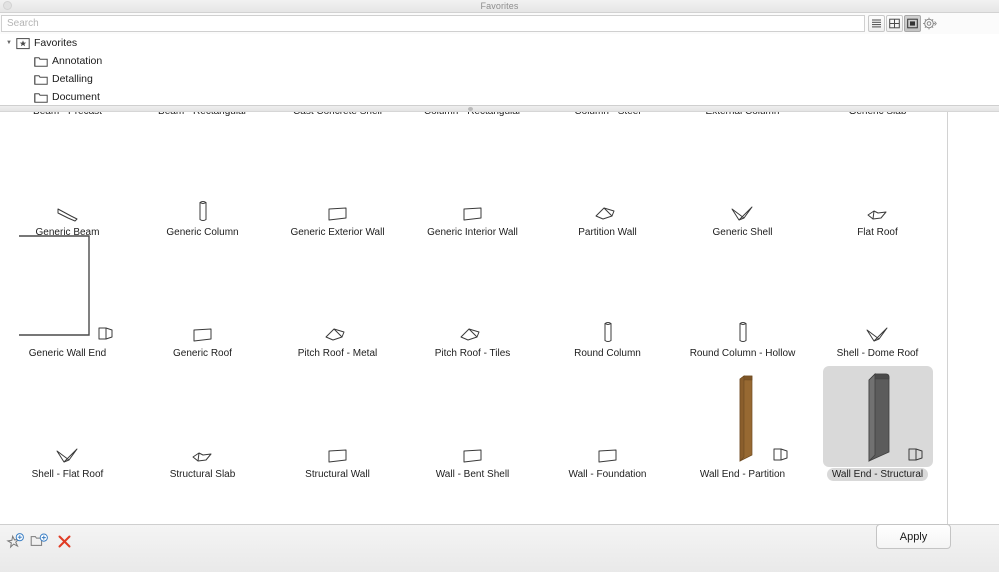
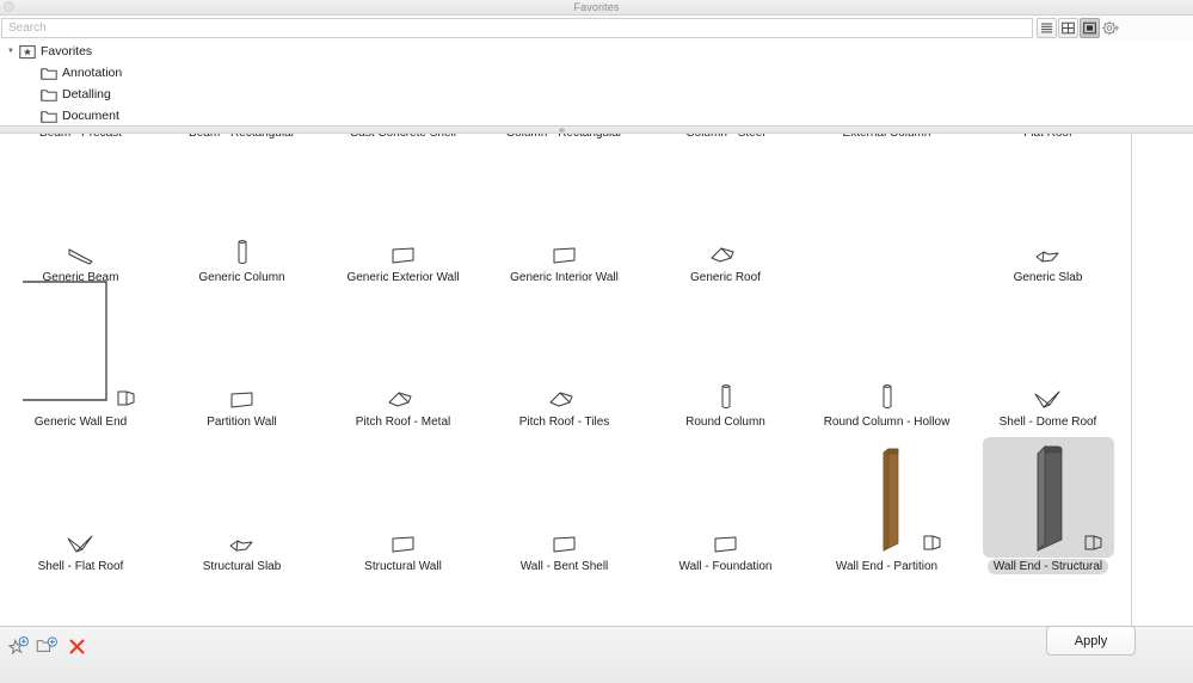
  Favorites
  Search
  Favorites
  Annotation
  Detalling
  Document
  Beam - Precast
  Beam - Rectangular
  Cast Concrete Shell
  Column - Rectangular
  Column - Steel
  External Column
- Generic Slab
+ Flat Roof
  Generic Beam
  Generic Column
  Generic Exterior Wall
  Generic Interior Wall
- Partition Wall
+ Generic Roof
- Generic Shell
- Flat Roof
+ Generic Slab
  Generic Wall End
- Generic Roof
+ Partition Wall
  Pitch Roof - Metal
  Pitch Roof - Tiles
  Round Column
  Round Column - Hollow
  Shell - Dome Roof
  Shell - Flat Roof
  Structural Slab
  Structural Wall
  Wall - Bent Shell
  Wall - Foundation
  Wall End - Partition
  Wall End - Structural
  Apply
